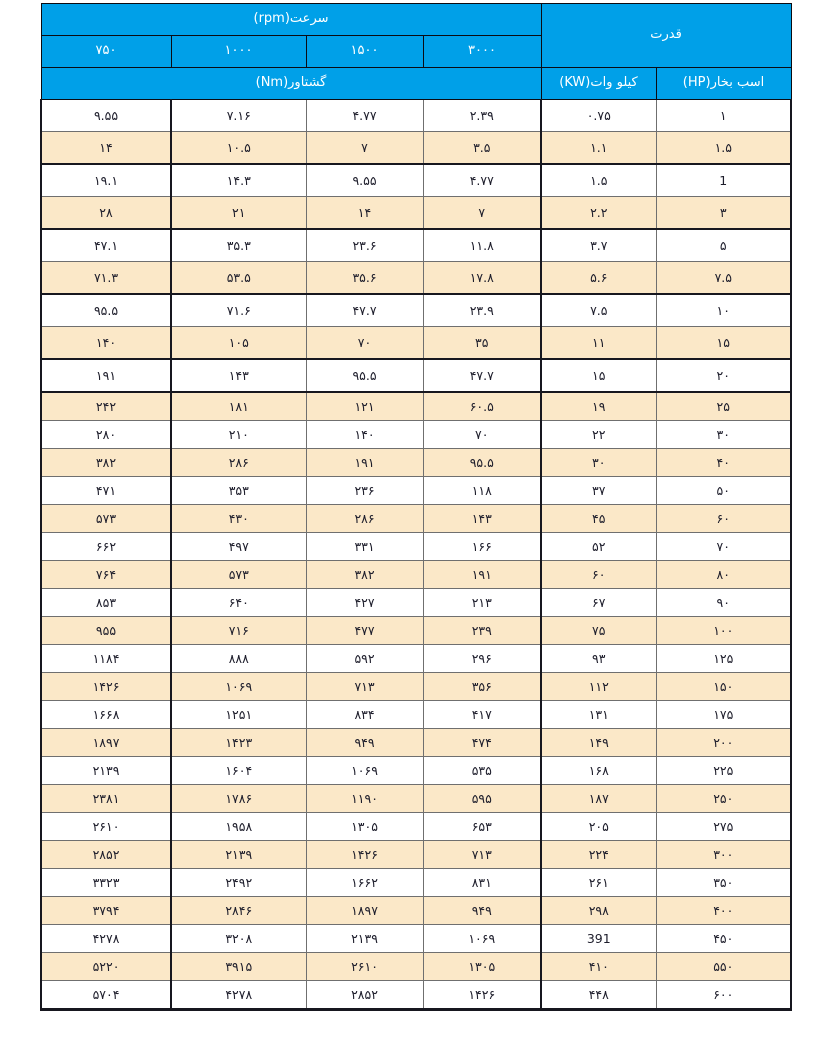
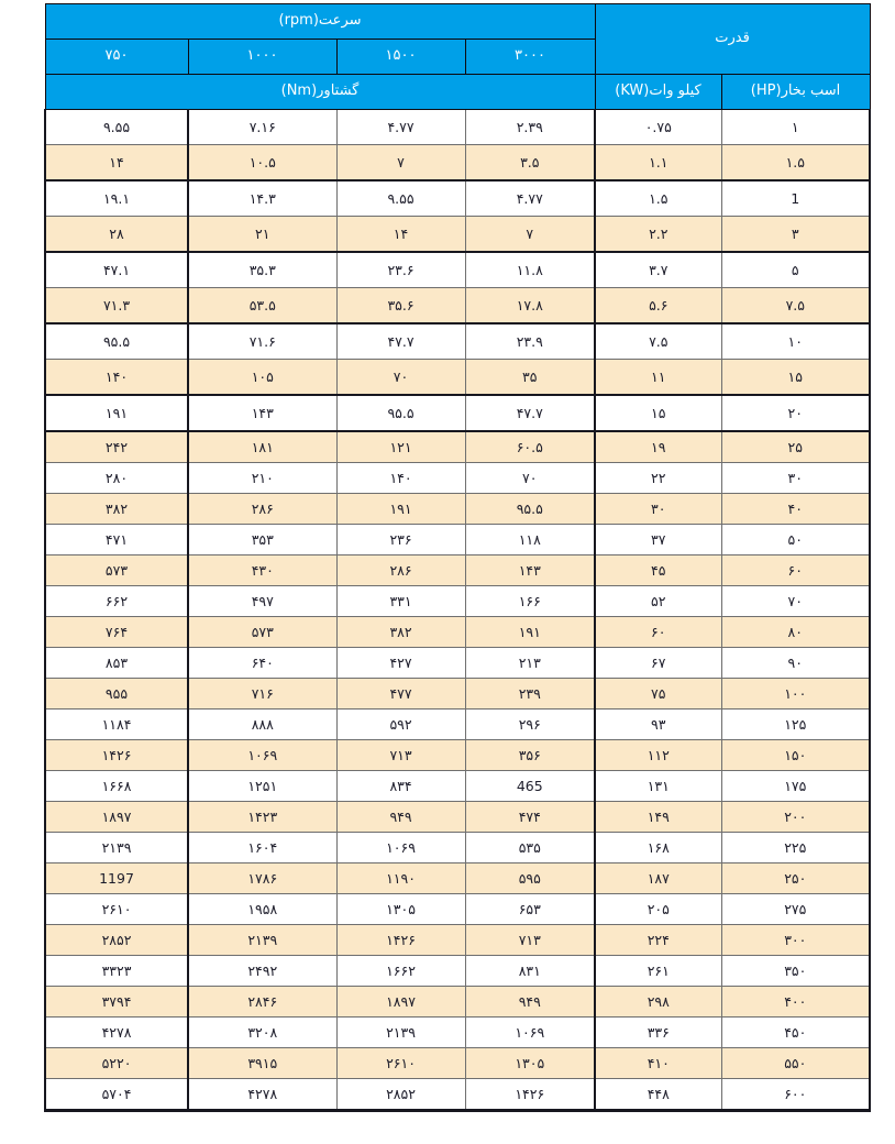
  قدرت	سرعت(rpm)
  ۳۰۰۰	۱۵۰۰	۱۰۰۰	۷۵۰
  اسب بخار(HP)	کیلو وات(KW)	گشتاور(Nm)
  ۱	۰.۷۵	۲.۳۹	۴.۷۷	۷.۱۶	۹.۵۵
  ۱.۵	۱.۱	۳.۵	۷	۱۰.۵	۱۴
  1	۱.۵	۴.۷۷	۹.۵۵	۱۴.۳	۱۹.۱
  ۳	۲.۲	۷	۱۴	۲۱	۲۸
  ۵	۳.۷	۱۱.۸	۲۳.۶	۳۵.۳	۴۷.۱
  ۷.۵	۵.۶	۱۷.۸	۳۵.۶	۵۳.۵	۷۱.۳
  ۱۰	۷.۵	۲۳.۹	۴۷.۷	۷۱.۶	۹۵.۵
  ۱۵	۱۱	۳۵	۷۰	۱۰۵	۱۴۰
  ۲۰	۱۵	۴۷.۷	۹۵.۵	۱۴۳	۱۹۱
  ۲۵	۱۹	۶۰.۵	۱۲۱	۱۸۱	۲۴۲
  ۳۰	۲۲	۷۰	۱۴۰	۲۱۰	۲۸۰
  ۴۰	۳۰	۹۵.۵	۱۹۱	۲۸۶	۳۸۲
  ۵۰	۳۷	۱۱۸	۲۳۶	۳۵۳	۴۷۱
  ۶۰	۴۵	۱۴۳	۲۸۶	۴۳۰	۵۷۳
  ۷۰	۵۲	۱۶۶	۳۳۱	۴۹۷	۶۶۲
  ۸۰	۶۰	۱۹۱	۳۸۲	۵۷۳	۷۶۴
  ۹۰	۶۷	۲۱۳	۴۲۷	۶۴۰	۸۵۳
  ۱۰۰	۷۵	۲۳۹	۴۷۷	۷۱۶	۹۵۵
  ۱۲۵	۹۳	۲۹۶	۵۹۲	۸۸۸	۱۱۸۴
  ۱۵۰	۱۱۲	۳۵۶	۷۱۳	۱۰۶۹	۱۴۲۶
- ۱۷۵	۱۳۱	۴۱۷	۸۳۴	۱۲۵۱	۱۶۶۸
+ ۱۷۵	۱۳۱	465	۸۳۴	۱۲۵۱	۱۶۶۸
  ۲۰۰	۱۴۹	۴۷۴	۹۴۹	۱۴۲۳	۱۸۹۷
  ۲۲۵	۱۶۸	۵۳۵	۱۰۶۹	۱۶۰۴	۲۱۳۹
- ۲۵۰	۱۸۷	۵۹۵	۱۱۹۰	۱۷۸۶	۲۳۸۱
+ ۲۵۰	۱۸۷	۵۹۵	۱۱۹۰	۱۷۸۶	1197
  ۲۷۵	۲۰۵	۶۵۳	۱۳۰۵	۱۹۵۸	۲۶۱۰
  ۳۰۰	۲۲۴	۷۱۳	۱۴۲۶	۲۱۳۹	۲۸۵۲
  ۳۵۰	۲۶۱	۸۳۱	۱۶۶۲	۲۴۹۲	۳۳۲۳
  ۴۰۰	۲۹۸	۹۴۹	۱۸۹۷	۲۸۴۶	۳۷۹۴
- ۴۵۰	391	۱۰۶۹	۲۱۳۹	۳۲۰۸	۴۲۷۸
+ ۴۵۰	۳۳۶	۱۰۶۹	۲۱۳۹	۳۲۰۸	۴۲۷۸
  ۵۵۰	۴۱۰	۱۳۰۵	۲۶۱۰	۳۹۱۵	۵۲۲۰
  ۶۰۰	۴۴۸	۱۴۲۶	۲۸۵۲	۴۲۷۸	۵۷۰۴
